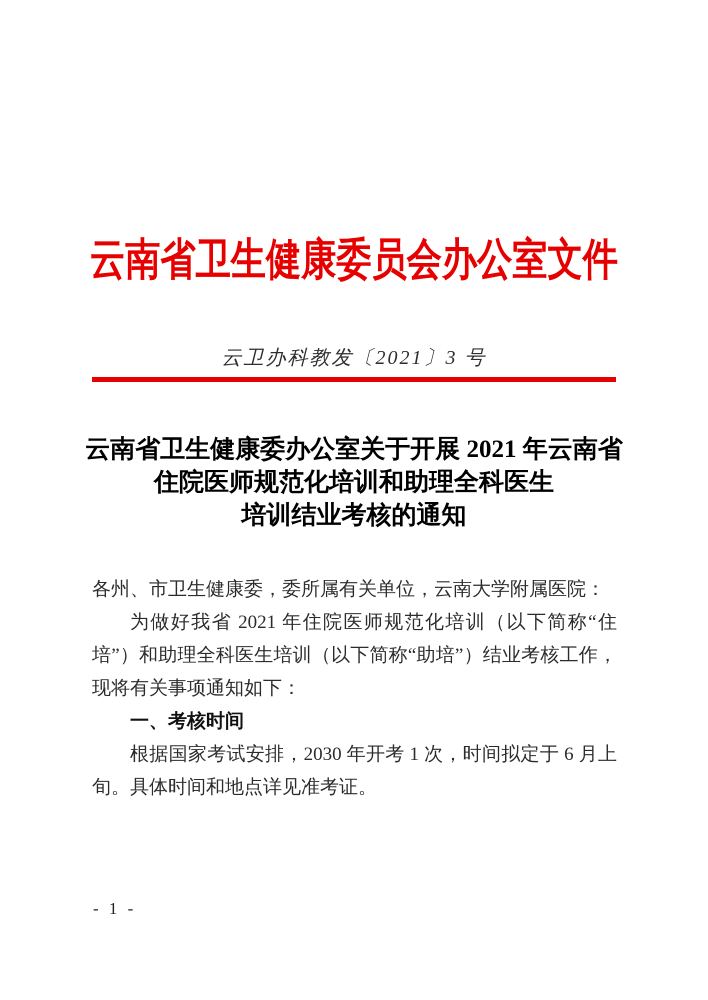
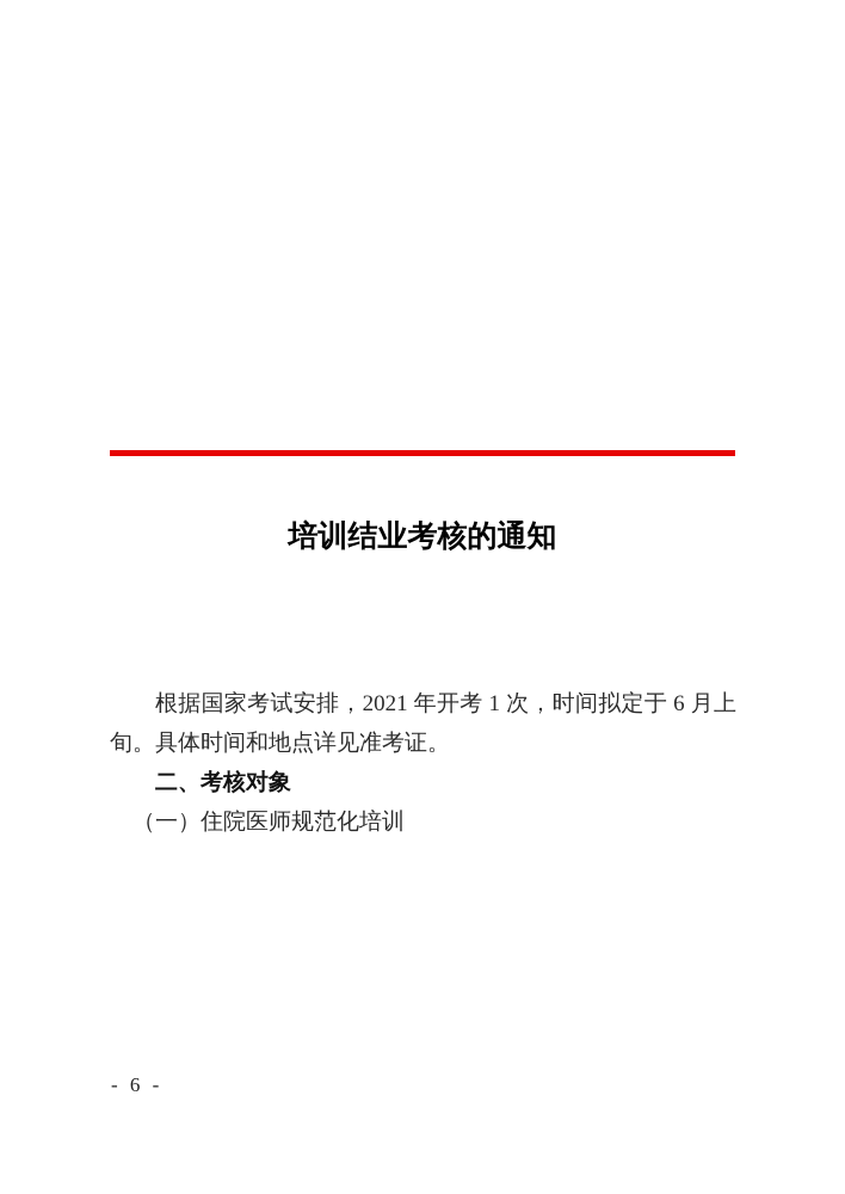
- 云南省卫生健康委员会办公室文件
- 云卫办科教发〔2021〕3 号
- 云南省卫生健康委办公室关于开展 2021 年云南省
- 住院医师规范化培训和助理全科医生
  培训结业考核的通知
- 各州、市卫生健康委，委所属有关单位，云南大学附属医院：
- 为做好我省 2021 年住院医师规范化培训（以下简称“住培”）和助理全科医生培训（以下简称“助培”）结业考核工作，现将有关事项通知如下：
- 一、考核时间
- 根据国家考试安排，2030 年开考 1 次，时间拟定于 6 月上旬。具体时间和地点详见准考证。
+ 根据国家考试安排，2021 年开考 1 次，时间拟定于 6 月上旬。具体时间和地点详见准考证。
+ 二、考核对象
+ （一）住院医师规范化培训
- - 1 -
+ - 6 -
